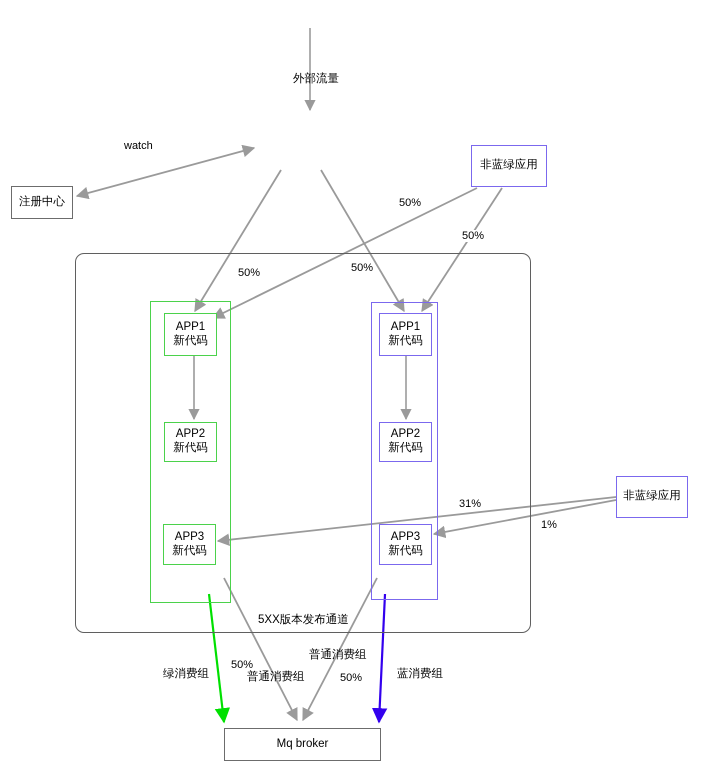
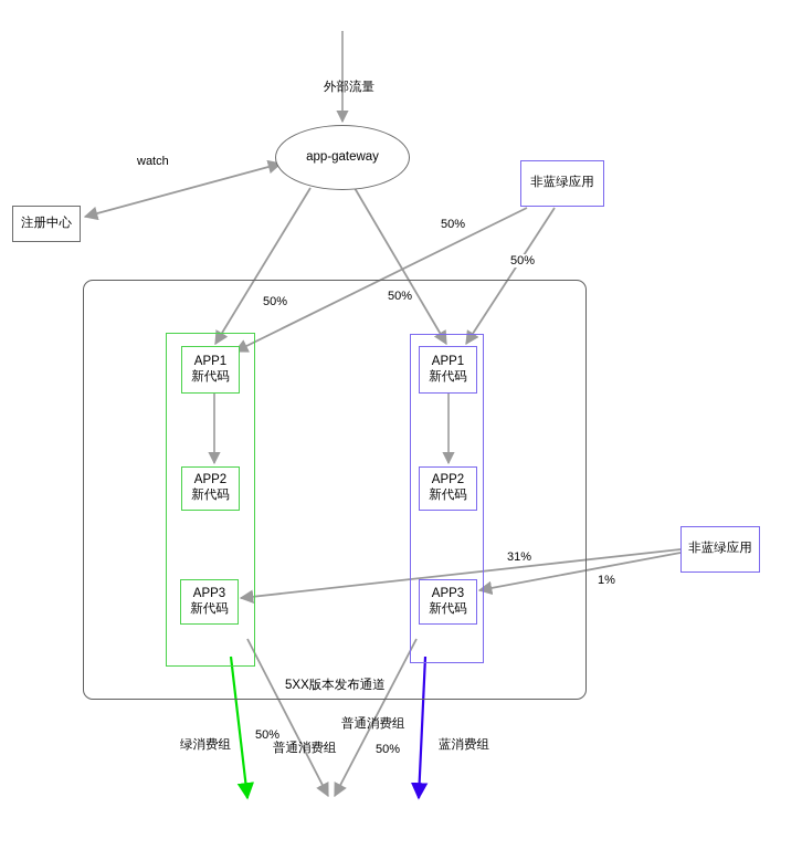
  注册中心
+ app-gateway
  非蓝绿应用
  非蓝绿应用
  APP1
  新代码
  APP2
  新代码
  APP3
  新代码
  APP1
  新代码
  APP2
  新代码
  APP3
  新代码
- Mq broker
  外部流量
  watch
  50%
  50%
  50%
  50%
  31%
  1%
  5XX版本发布通道
  绿消费组
  50%
  普通消费组
  普通消费组
  50%
  蓝消费组
